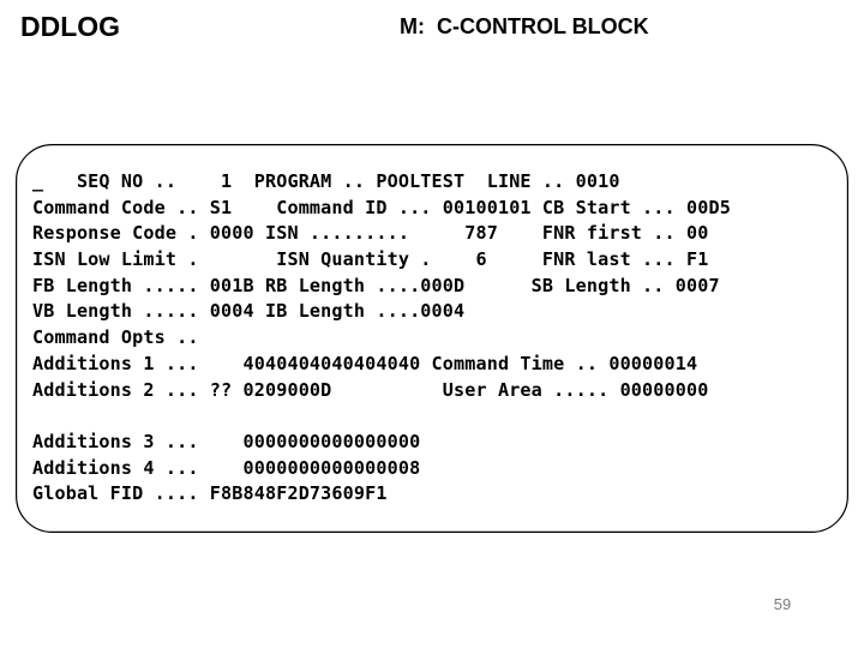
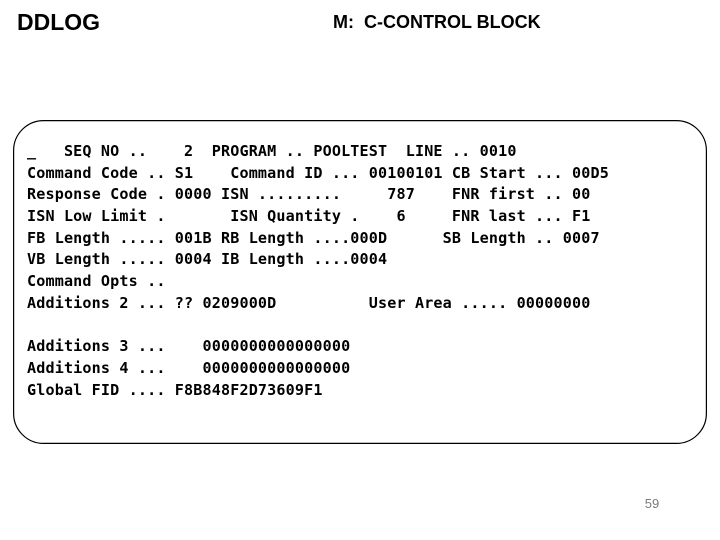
  DDLOG
  M: C-CONTROL BLOCK
- _ SEQ NO .. 1 PROGRAM .. POOLTEST LINE .. 0010
+ _ SEQ NO .. 2 PROGRAM .. POOLTEST LINE .. 0010
  Command Code .. S1 Command ID ... 00100101 CB Start ... 00D5
  Response Code . 0000 ISN ......... 787 FNR first .. 00
  ISN Low Limit . ISN Quantity . 6 FNR last ... F1
  FB Length ..... 001B RB Length ....000D SB Length .. 0007
  VB Length ..... 0004 IB Length ....0004
  Command Opts ..
- Additions 1 ... 4040404040404040 Command Time .. 00000014
  Additions 2 ... ?? 0209000D User Area ..... 00000000
  Additions 3 ... 0000000000000000
- Additions 4 ... 0000000000000008
+ Additions 4 ... 0000000000000000
  Global FID .... F8B848F2D73609F1
  59
